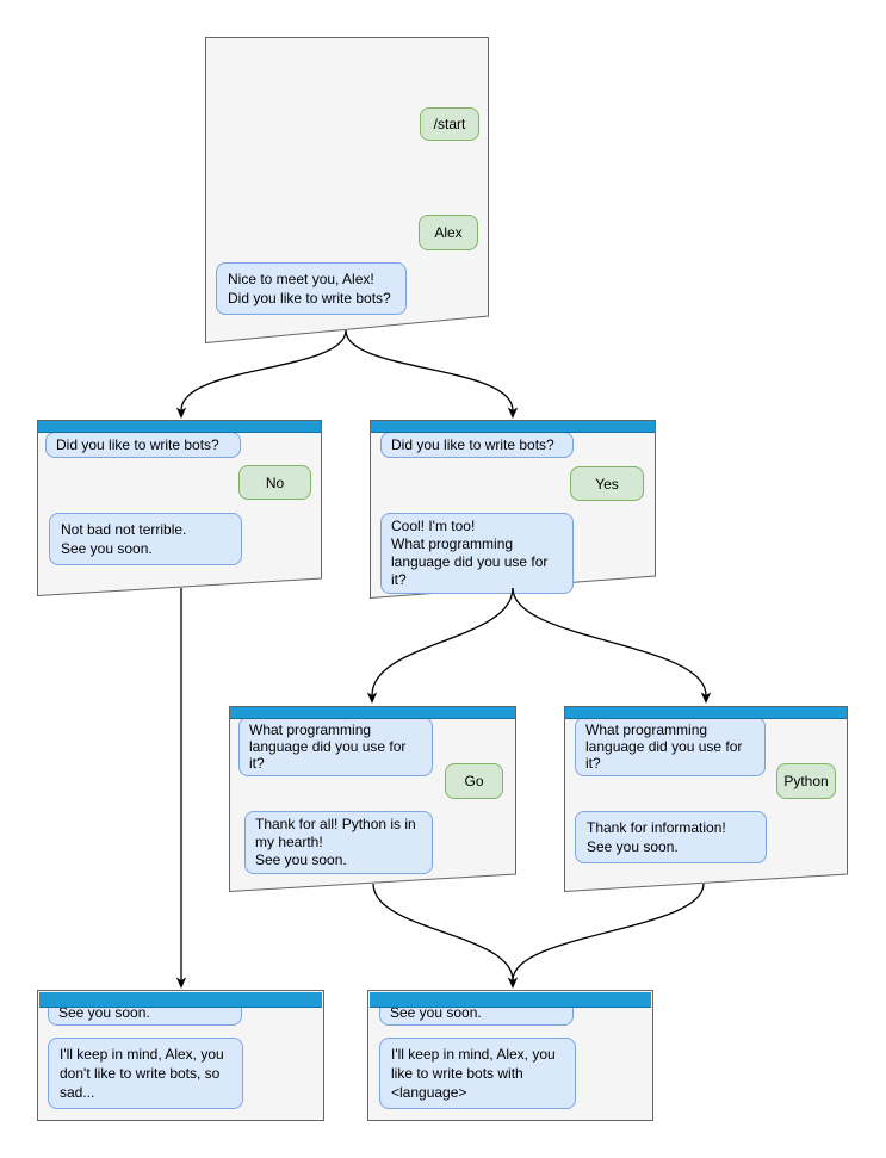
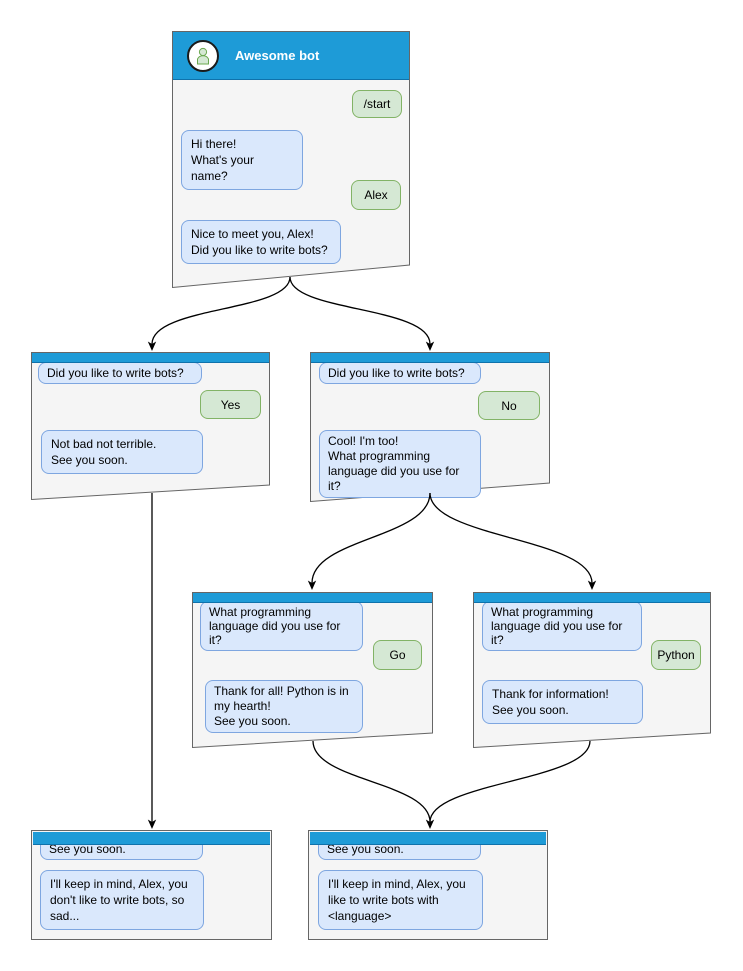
+ Awesome bot
  /start
+ Hi there!
+ What's your name?
  Alex
  Nice to meet you, Alex!
  Did you like to write bots?
  Did you like to write bots?
- No
+ Yes
  Not bad not terrible.
  See you soon.
  Did you like to write bots?
- Yes
+ No
  Cool! I'm too!
  What programming
  language did you use for it?
  What programming
  language did you use for it?
  Go
  Thank for all! Python is in
  my hearth!
  See you soon.
  What programming
  language did you use for it?
  Python
  Thank for information!
  See you soon.
  See you soon.
  I'll keep in mind, Alex, you
  don't like to write bots, so
  sad...
  See you soon.
  I'll keep in mind, Alex, you
  like to write bots with
  <language>
